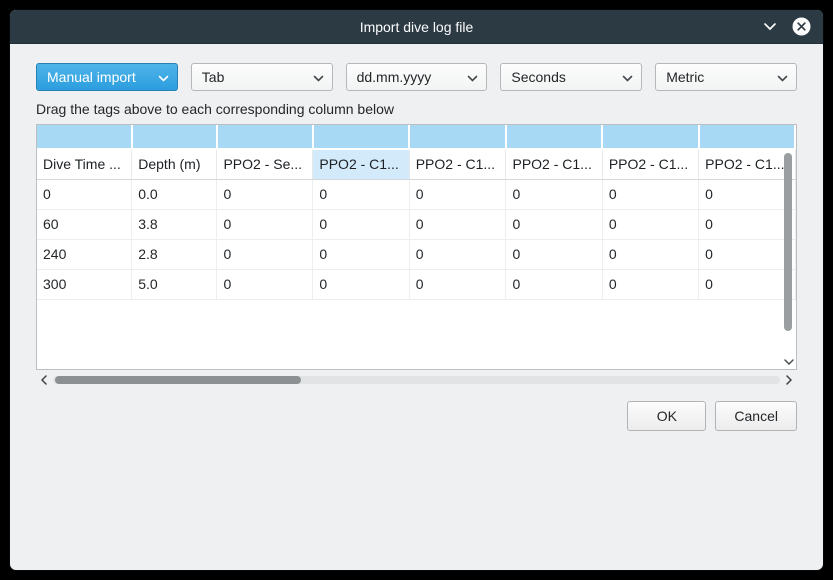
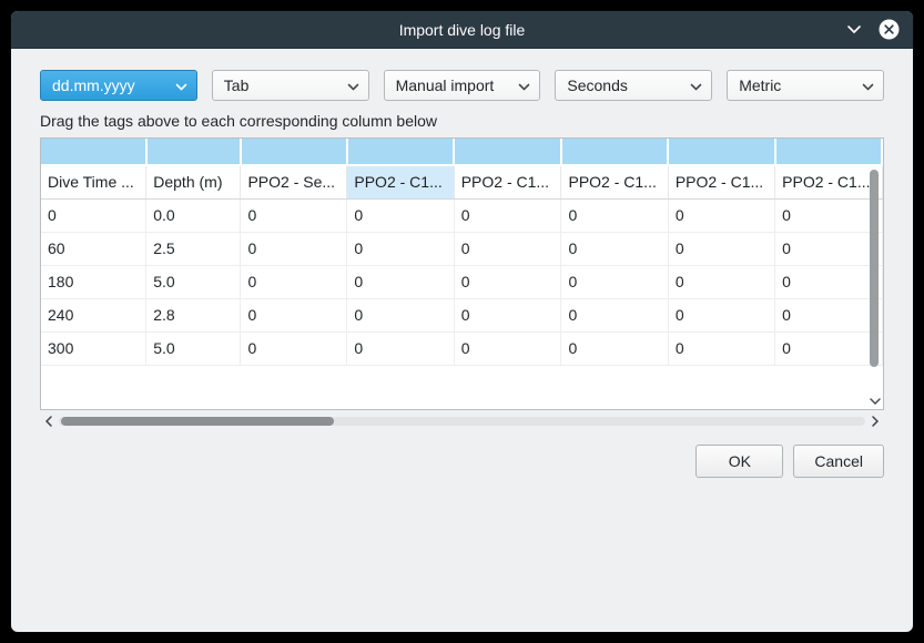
  Import dive log file
- Manual import
+ dd.mm.yyyy
  Tab
- dd.mm.yyyy
+ Manual import
  Seconds
  Metric
  Drag the tags above to each corresponding column below
  Dive Time ...	Depth (m)	PPO2 - Se...	PPO2 - C1...	PPO2 - C1...	PPO2 - C1...	PPO2 - C1...	PPO2 - C1...
  0	0.0	0	0	0	0	0	0
- 60	3.8	0	0	0	0	0	0
+ 60	2.5	0	0	0	0	0	0
+ 180	5.0	0	0	0	0	0	0
  240	2.8	0	0	0	0	0	0
  300	5.0	0	0	0	0	0	0
  OK
  Cancel
